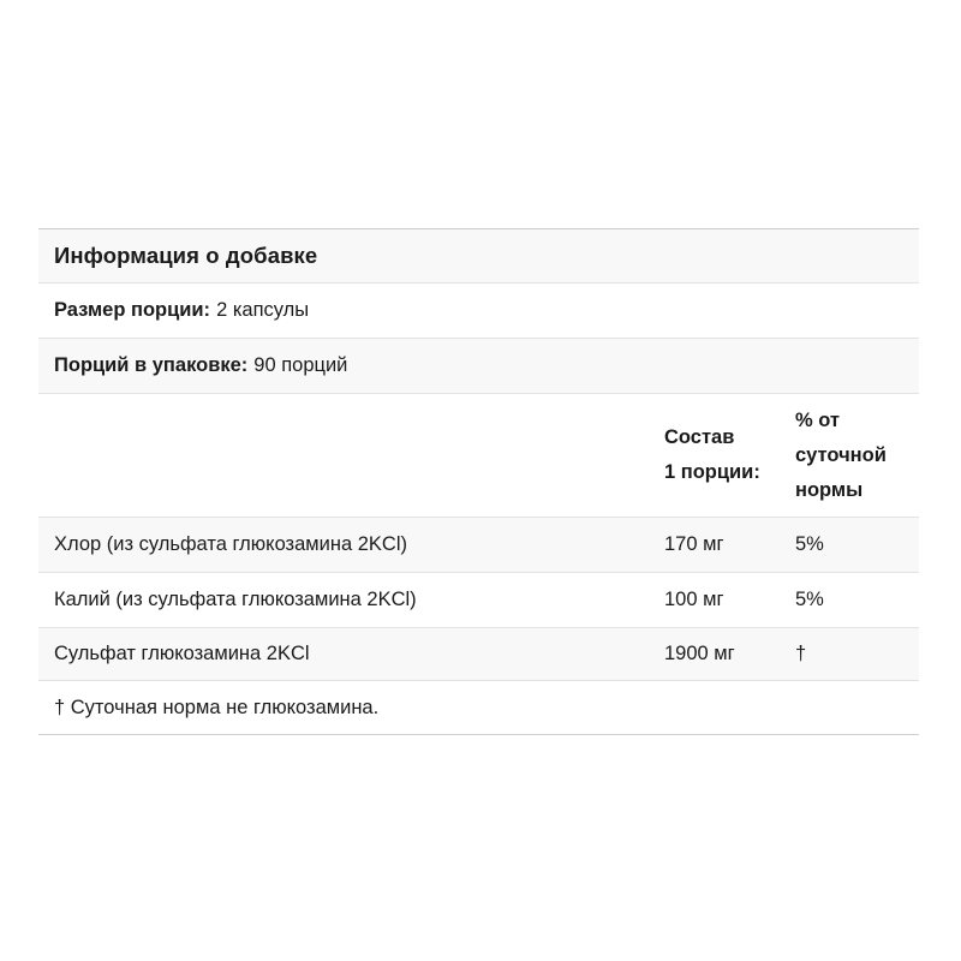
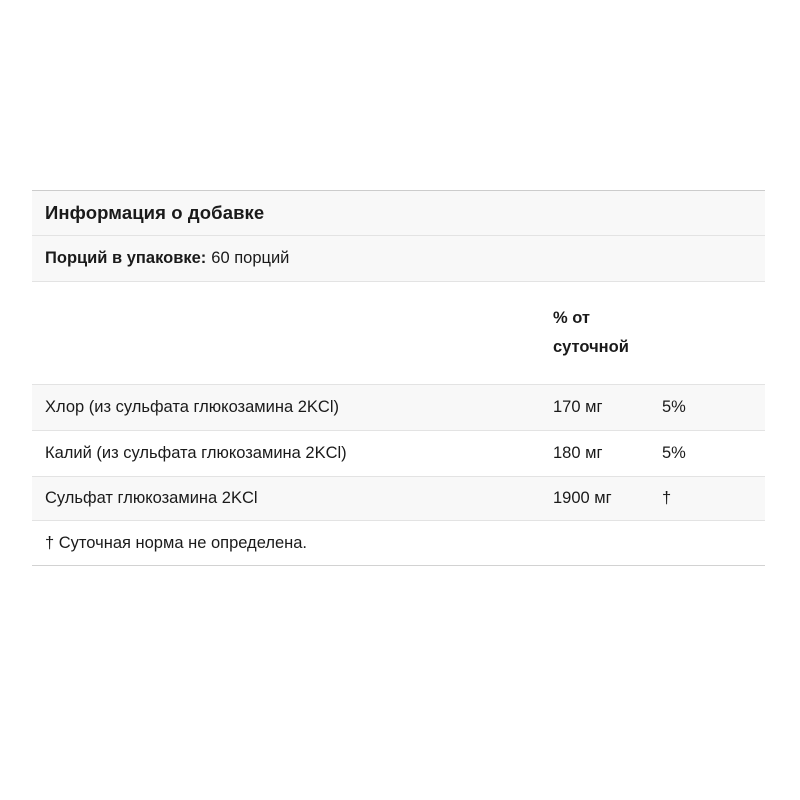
  Информация о добавке
- Размер порции:
- 2 капсулы
  Порций в упаковке:
- 90 порций
+ 60 порций
- Состав
- 1 порции:
  % от
  суточной
- нормы
  Хлор (из сульфата глюкозамина 2KCl)
  170 мг
  5%
  Калий (из сульфата глюкозамина 2KCl)
- 100 мг
+ 180 мг
  5%
  Сульфат глюкозамина 2KCl
  1900 мг
  †
- † Суточная норма не глюкозамина.
+ † Суточная норма не определена.
